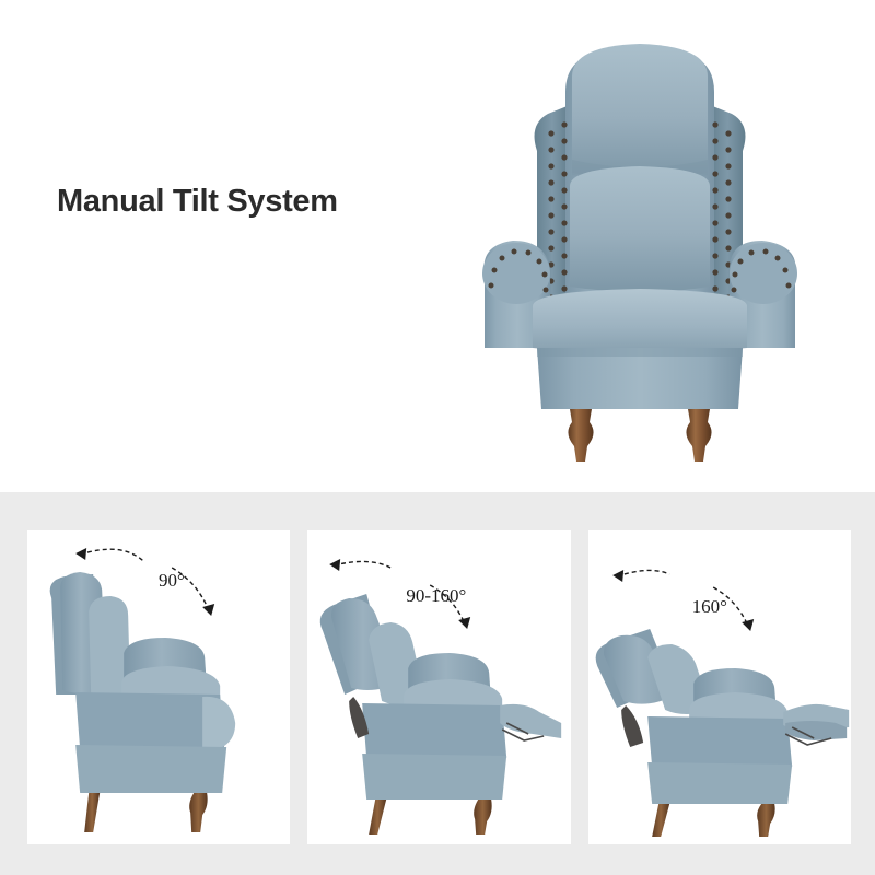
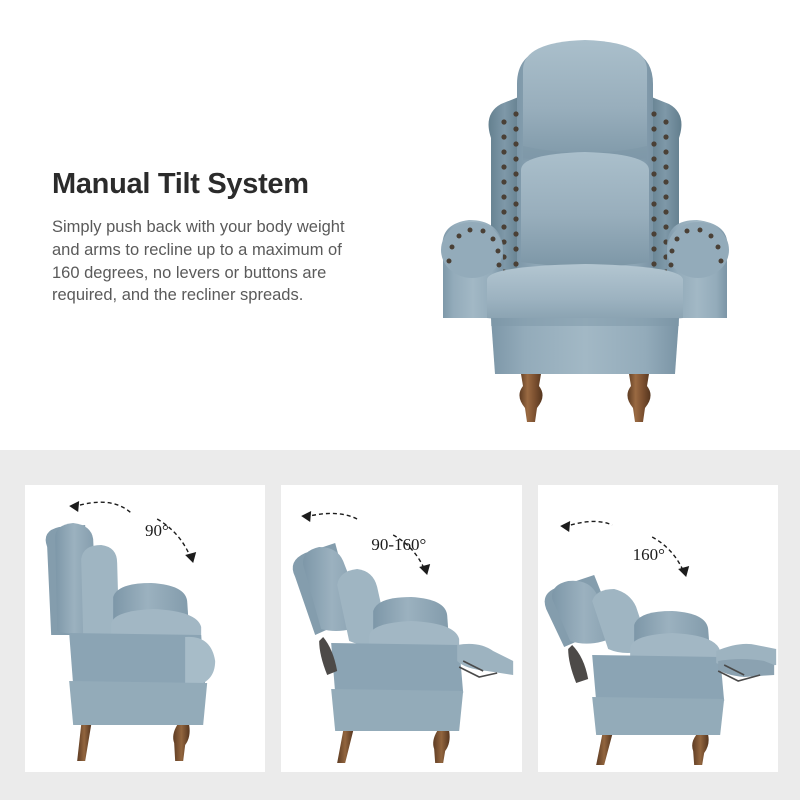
  Manual Tilt System
+ Simply push back with your body weight
+ and arms to recline up to a maximum of
+ 160 degrees, no levers or buttons are
+ required, and the recliner spreads.
  90°
  90-160°
  160°
